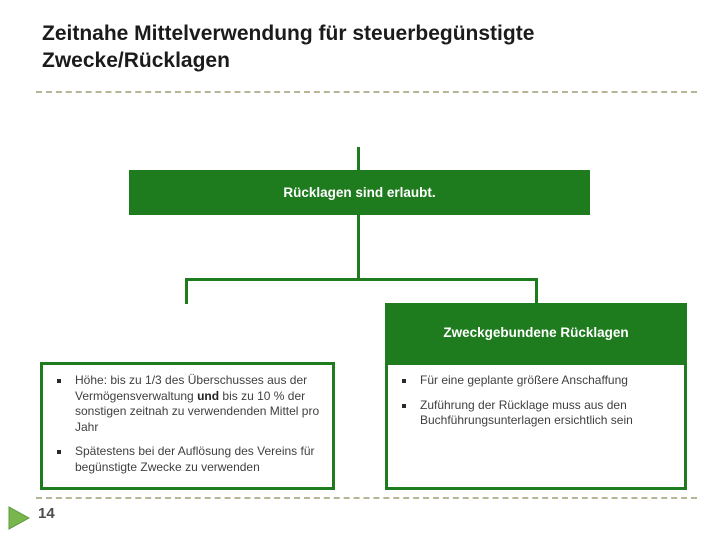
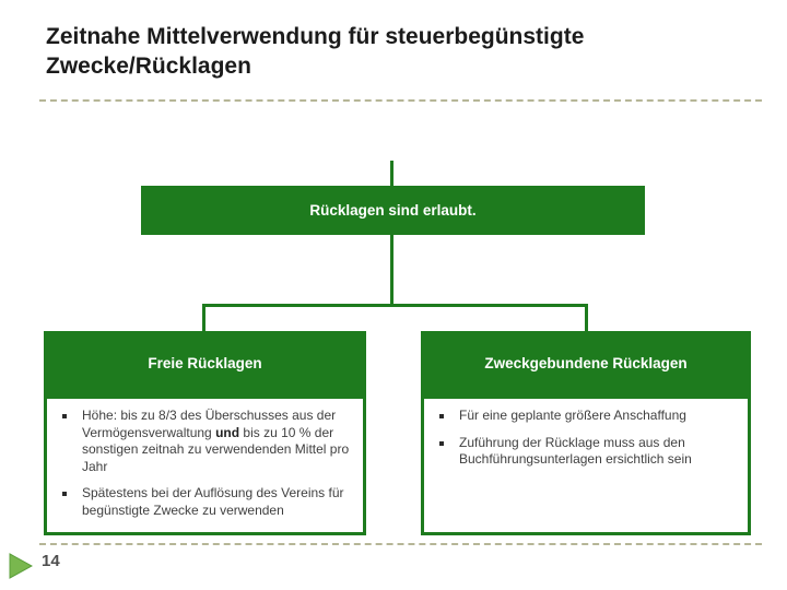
  Zeitnahe Mittelverwendung für steuerbegünstigte
  Zwecke/Rücklagen
  Rücklagen sind erlaubt.
+ Freie Rücklagen
- Höhe: bis zu 1/3 des Überschusses aus der Vermögensverwaltung und bis zu 10 % der sonstigen zeitnah zu verwendenden Mittel pro Jahr
+ Höhe: bis zu 8/3 des Überschusses aus der Vermögensverwaltung und bis zu 10 % der sonstigen zeitnah zu verwendenden Mittel pro Jahr
  Spätestens bei der Auflösung des Vereins für begünstigte Zwecke zu verwenden
  Zweckgebundene Rücklagen
  Für eine geplante größere Anschaffung
  Zuführung der Rücklage muss aus den Buchführungsunterlagen ersichtlich sein
  14
